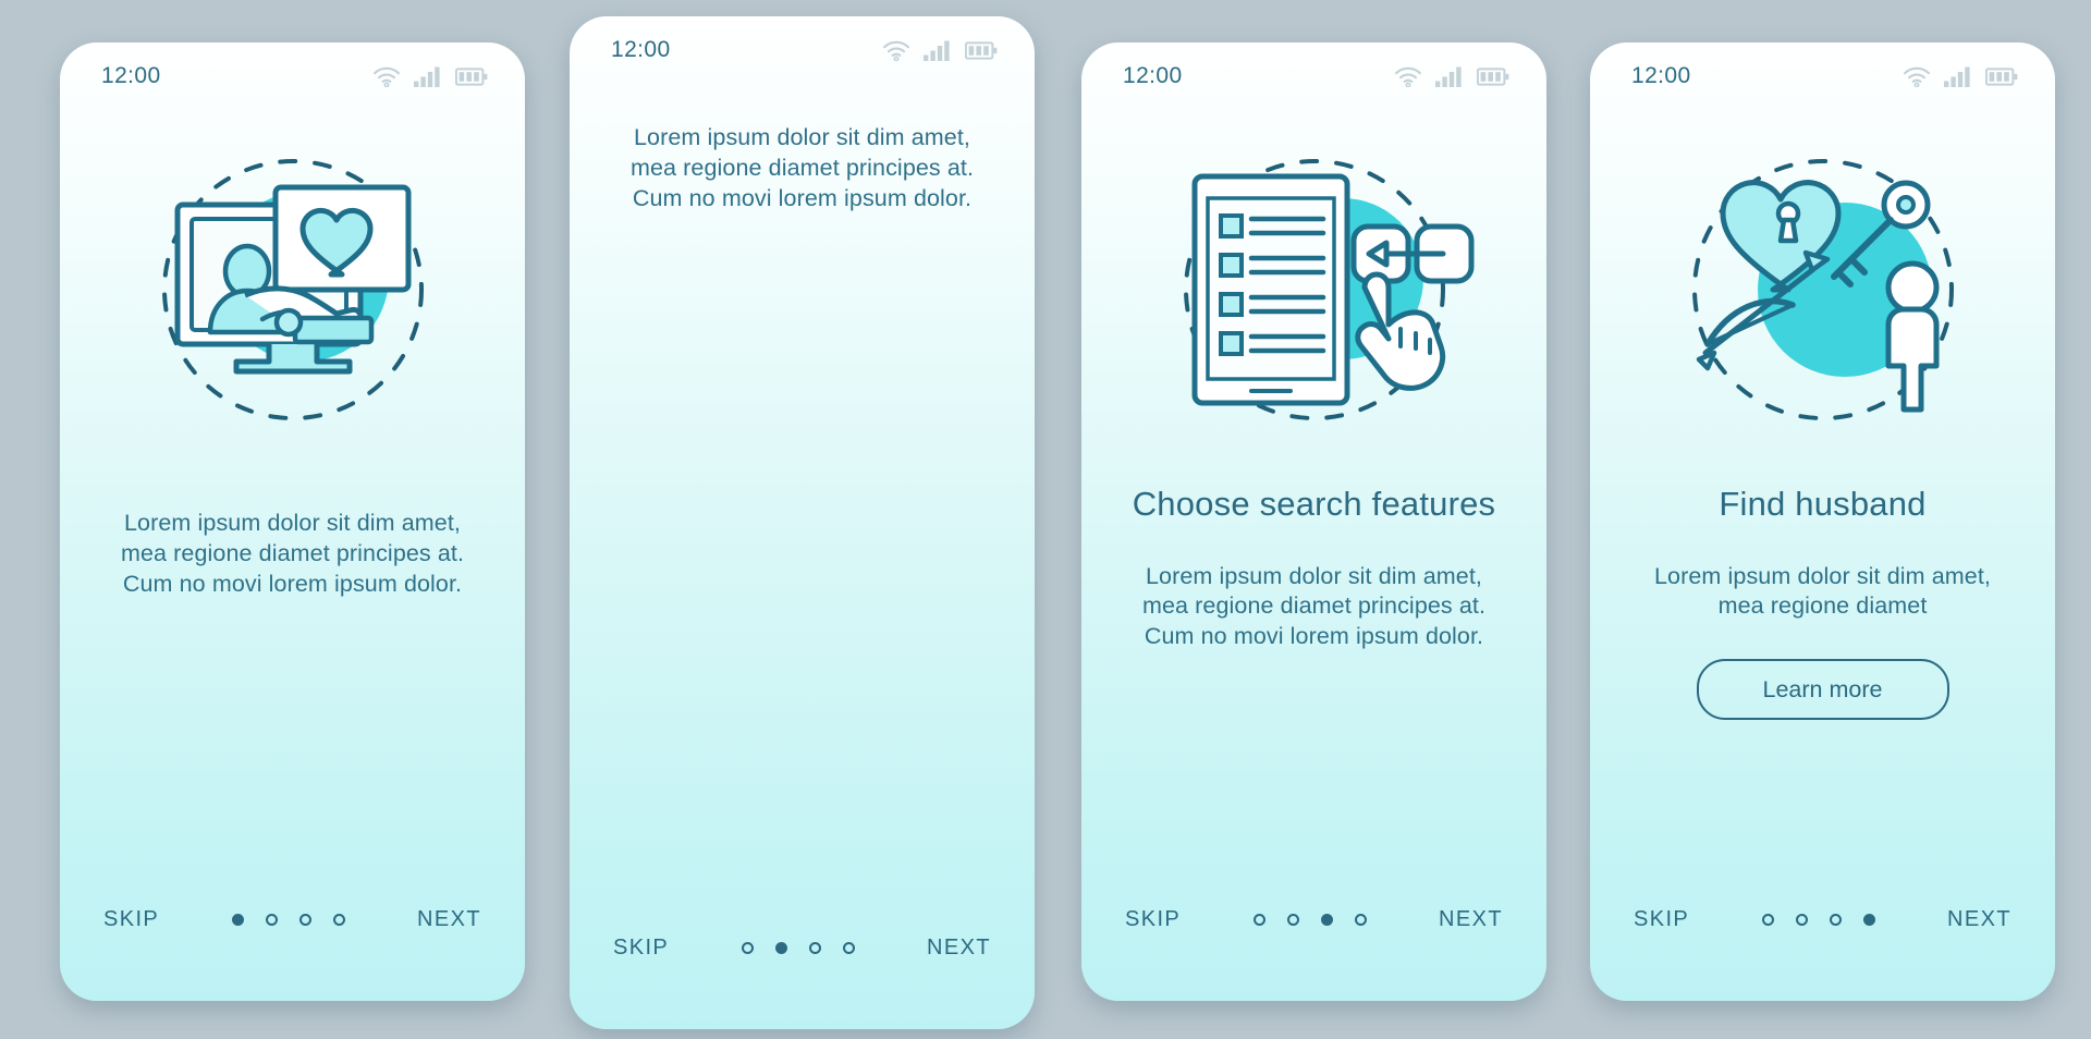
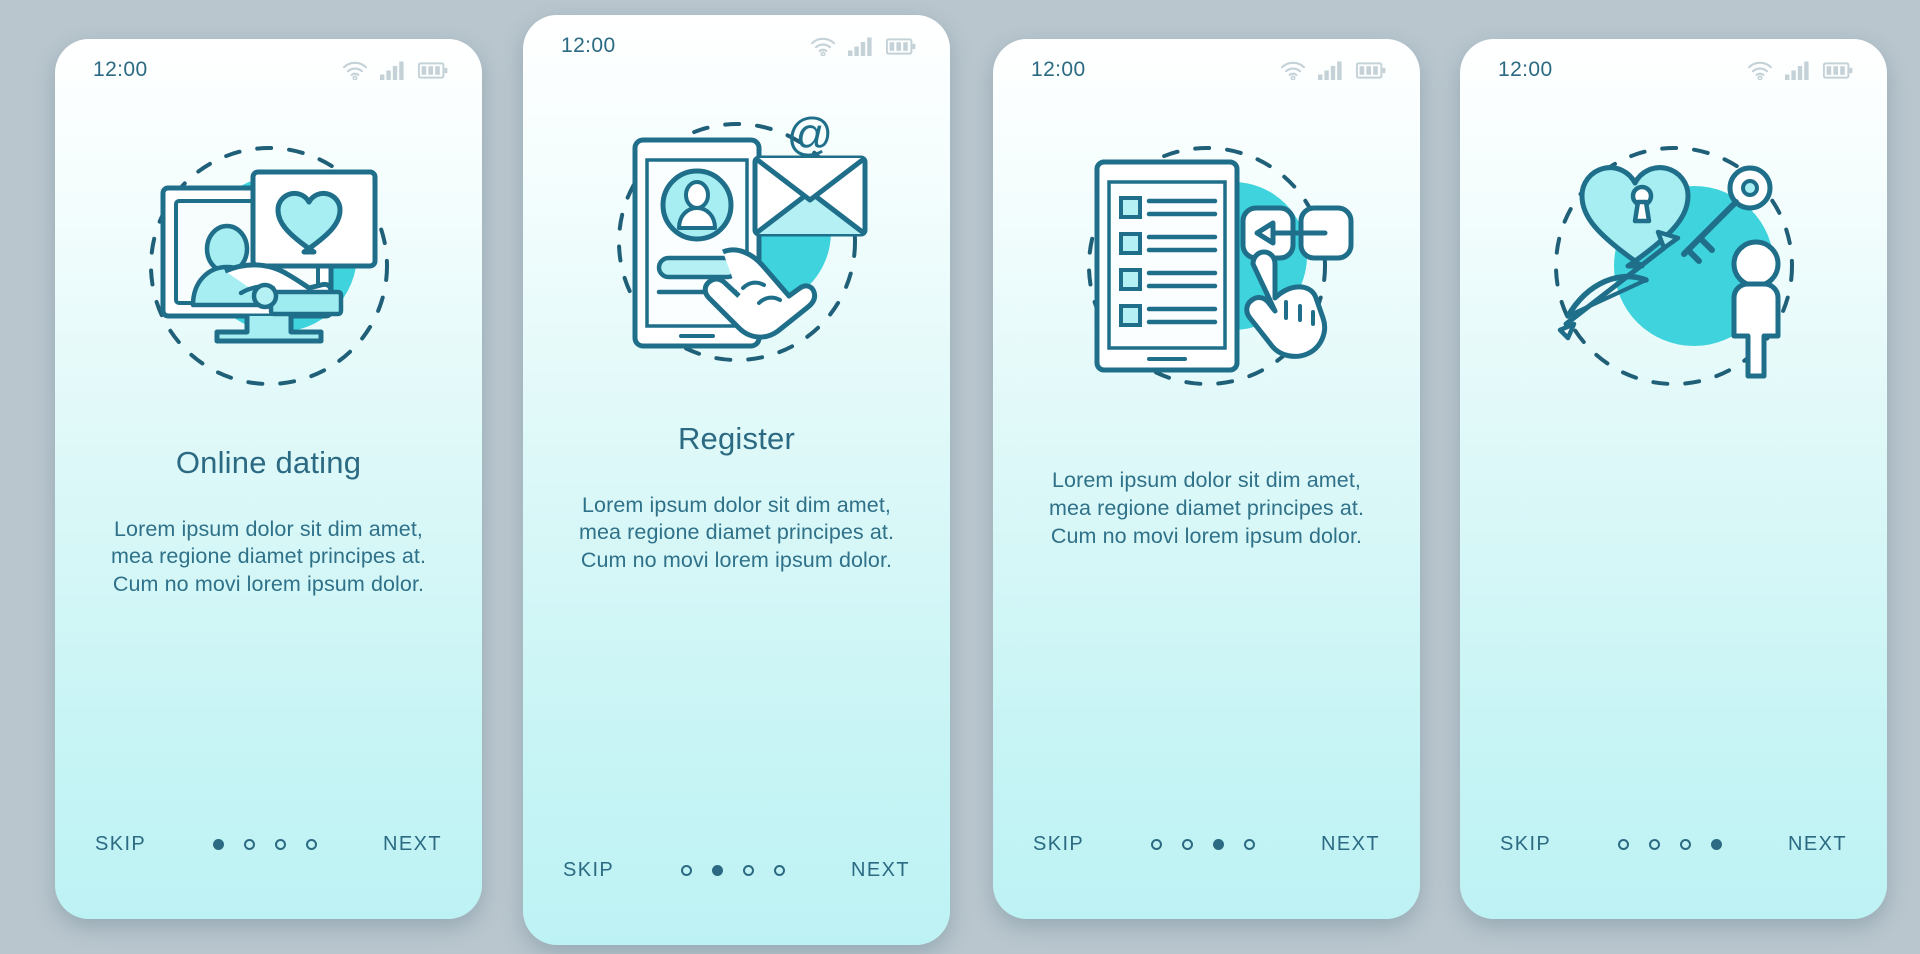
  12:00
+ Online dating
  Lorem ipsum dolor sit dim amet, mea regione diamet principes at. Cum no movi lorem ipsum dolor.
  SKIP
  NEXT
  12:00
+ @
+ Register
  Lorem ipsum dolor sit dim amet, mea regione diamet principes at. Cum no movi lorem ipsum dolor.
  SKIP
  NEXT
  12:00
- Choose search features
  Lorem ipsum dolor sit dim amet, mea regione diamet principes at. Cum no movi lorem ipsum dolor.
  SKIP
  NEXT
  12:00
- Find husband
- Lorem ipsum dolor sit dim amet, mea regione diamet
- Learn more
  SKIP
  NEXT
